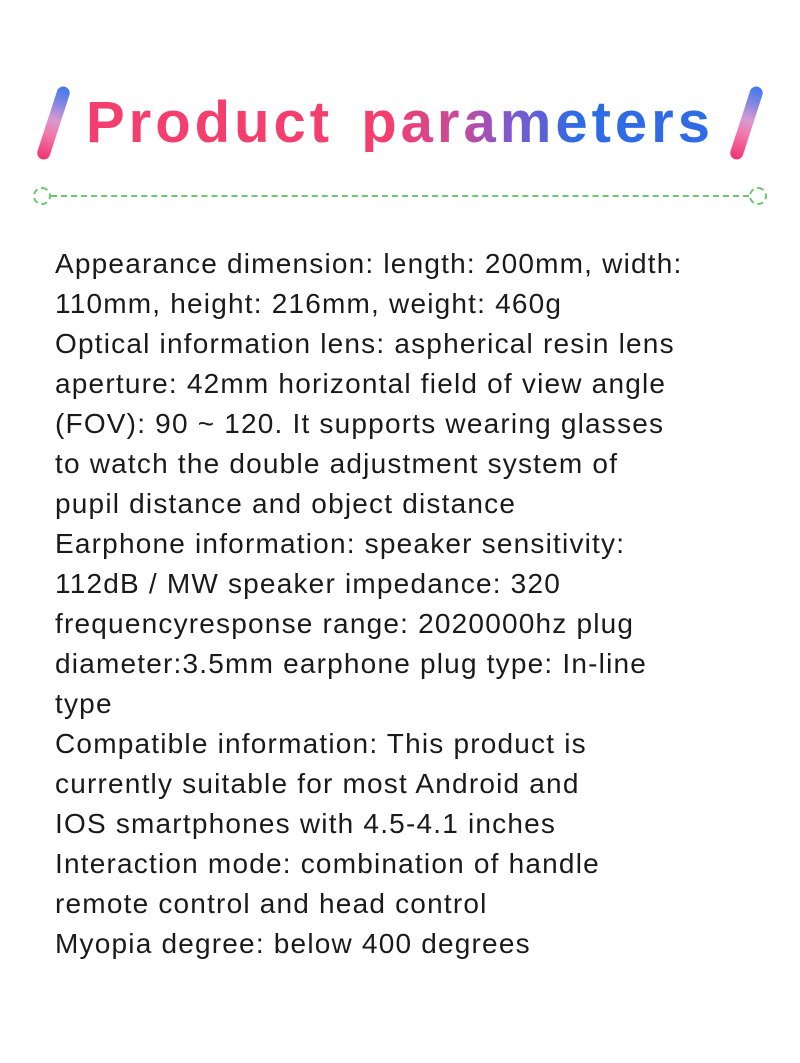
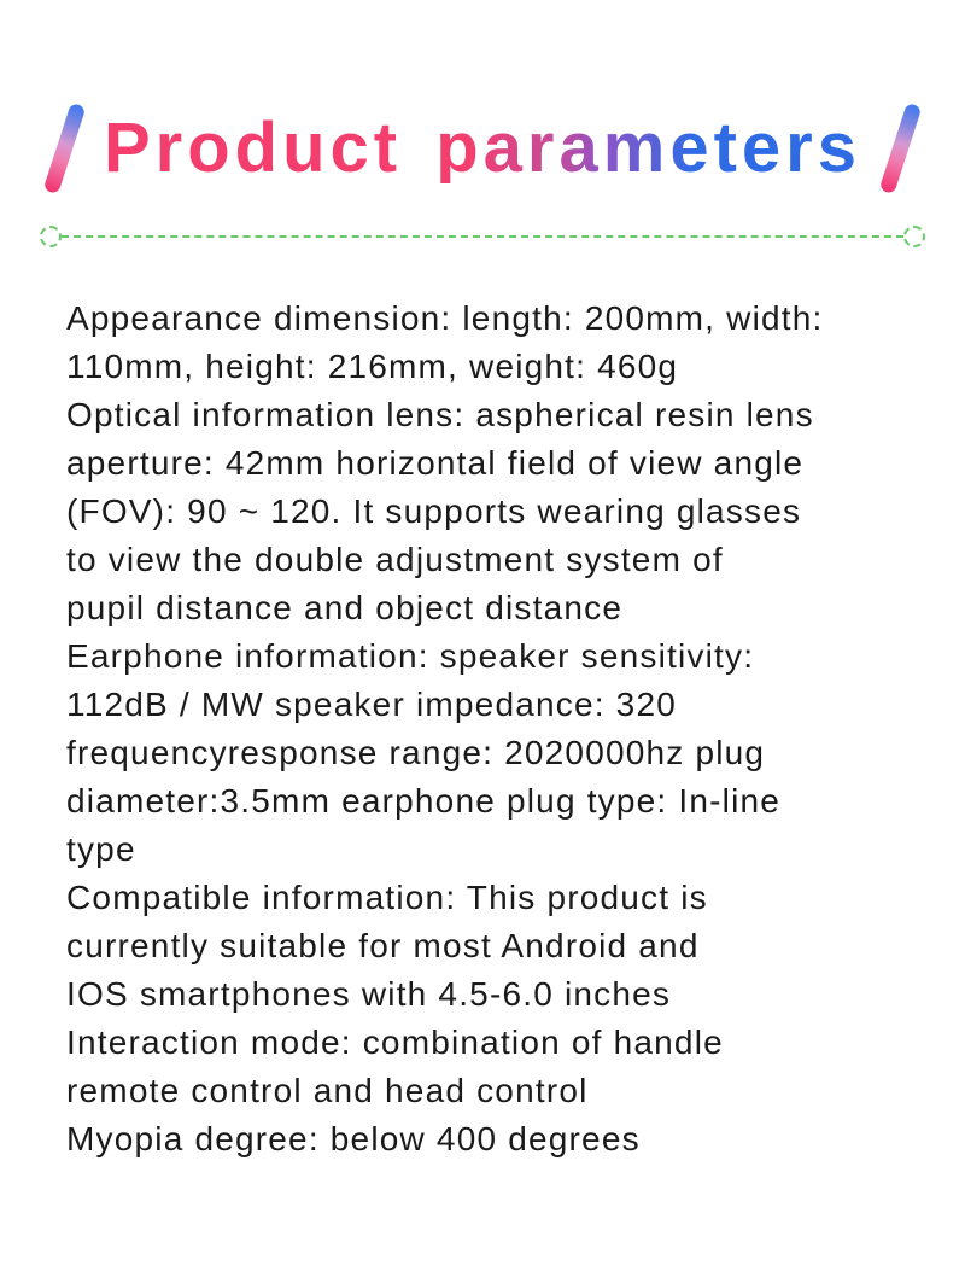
  Product parameters
  Appearance dimension: length: 200mm, width:
  110mm, height: 216mm, weight: 460g
  Optical information lens: aspherical resin lens
  aperture: 42mm horizontal field of view angle
  (FOV): 90 ~ 120. It supports wearing glasses
- to watch the double adjustment system of
+ to view the double adjustment system of
  pupil distance and object distance
  Earphone information: speaker sensitivity:
  112dB / MW speaker impedance: 320
  frequencyresponse range: 2020000hz plug
  diameter:3.5mm earphone plug type: In-line
  type
  Compatible information: This product is
  currently suitable for most Android and
- IOS smartphones with 4.5-4.1 inches
+ IOS smartphones with 4.5-6.0 inches
  Interaction mode: combination of handle
  remote control and head control
  Myopia degree: below 400 degrees
